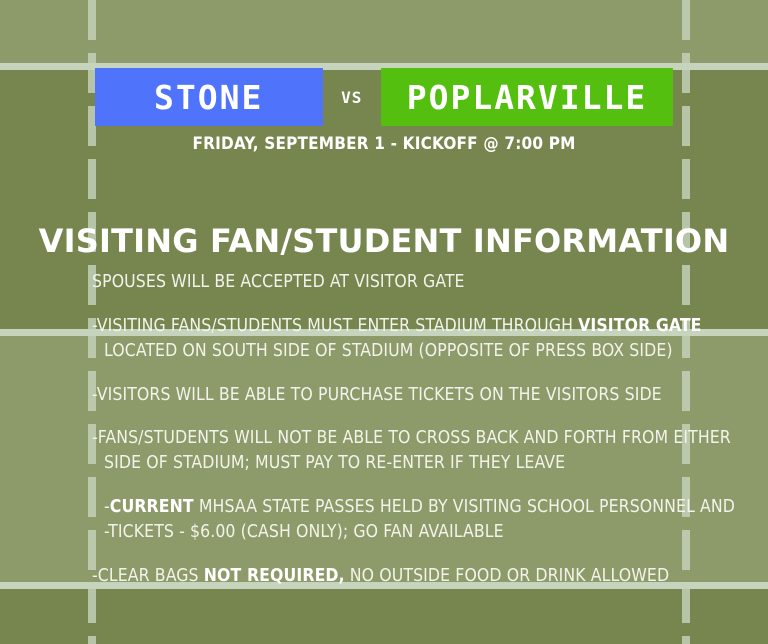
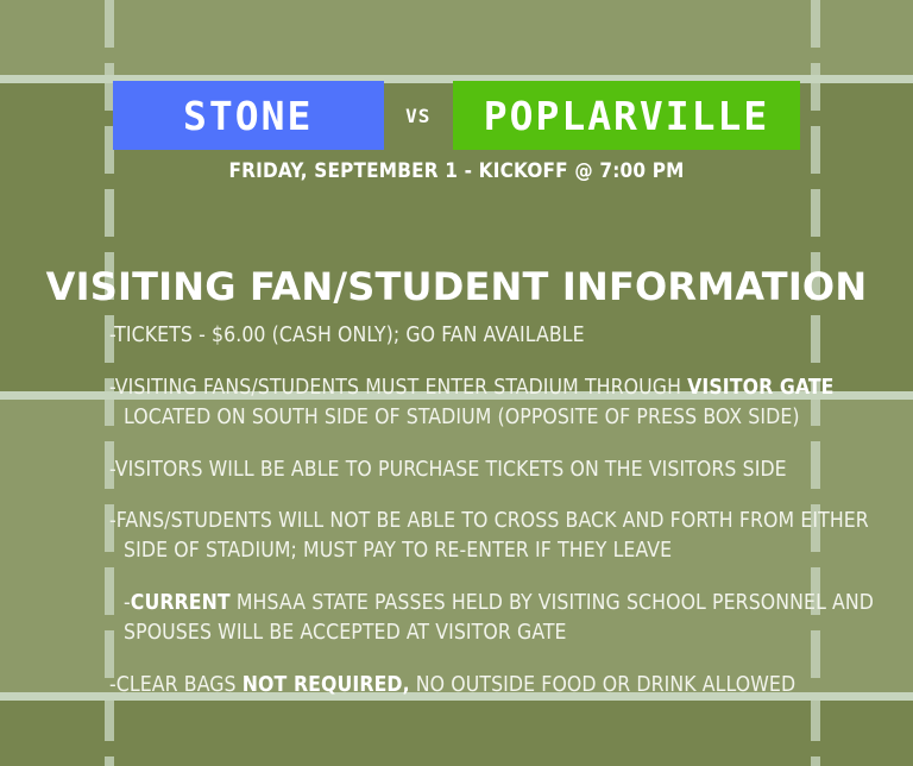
  STONE
  VS
  POPLARVILLE
  FRIDAY, SEPTEMBER 1 - KICKOFF @ 7:00 PM
  VISITING FAN/STUDENT INFORMATION
- SPOUSES WILL BE ACCEPTED AT VISITOR GATE
+ -TICKETS - $6.00 (CASH ONLY); GO FAN AVAILABLE
  -VISITING FANS/STUDENTS MUST ENTER STADIUM THROUGH VISITOR GATE
  LOCATED ON SOUTH SIDE OF STADIUM (OPPOSITE OF PRESS BOX SIDE)
  -VISITORS WILL BE ABLE TO PURCHASE TICKETS ON THE VISITORS SIDE
  -FANS/STUDENTS WILL NOT BE ABLE TO CROSS BACK AND FORTH FROM EITHER
  SIDE OF STADIUM; MUST PAY TO RE-ENTER IF THEY LEAVE
  -CURRENT MHSAA STATE PASSES HELD BY VISITING SCHOOL PERSONNEL AND
- -TICKETS - $6.00 (CASH ONLY); GO FAN AVAILABLE
+ SPOUSES WILL BE ACCEPTED AT VISITOR GATE
  -CLEAR BAGS NOT REQUIRED, NO OUTSIDE FOOD OR DRINK ALLOWED
